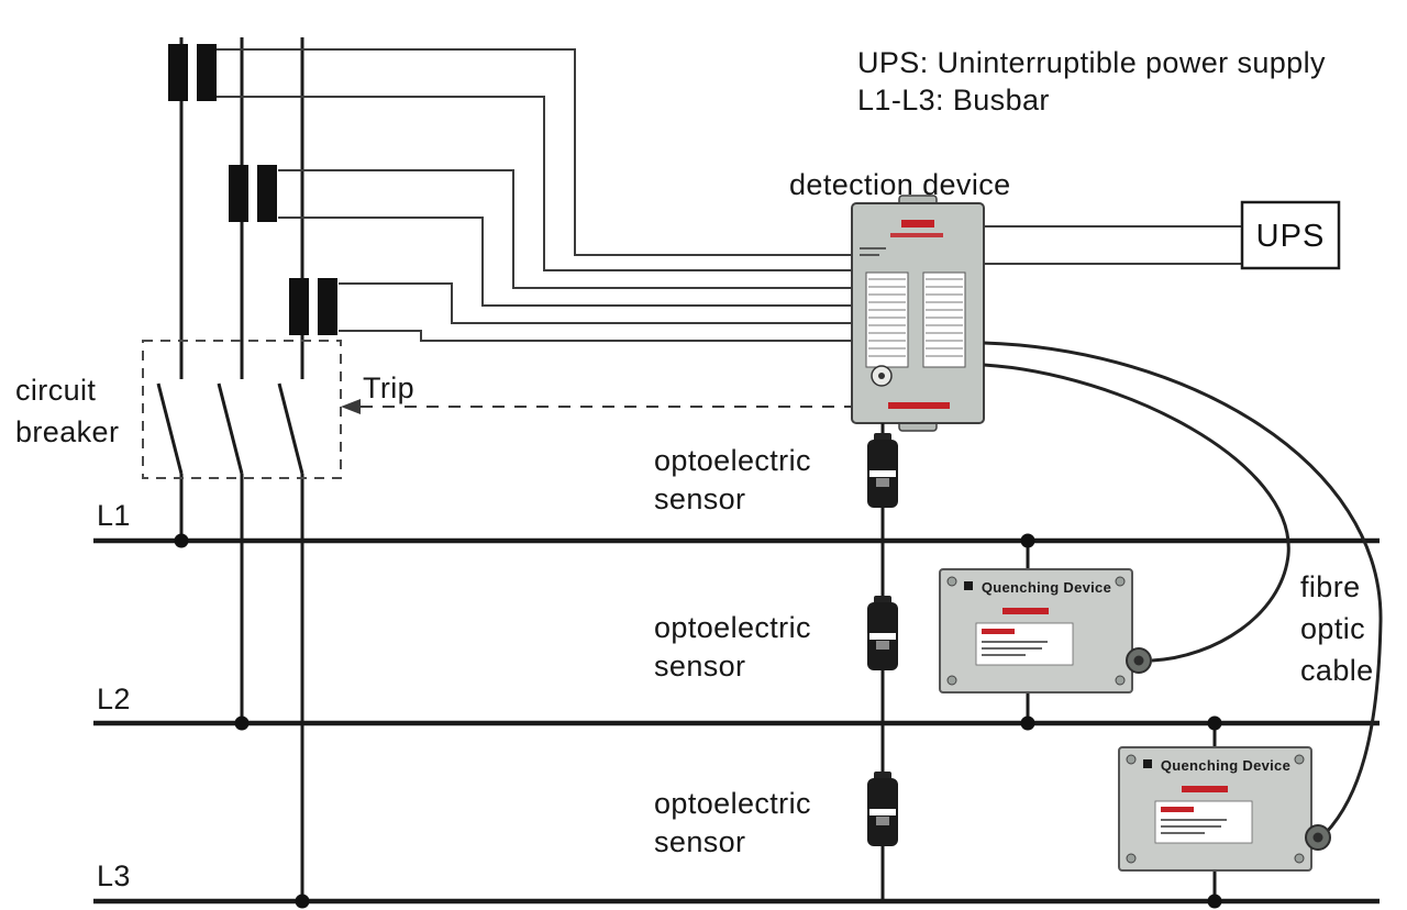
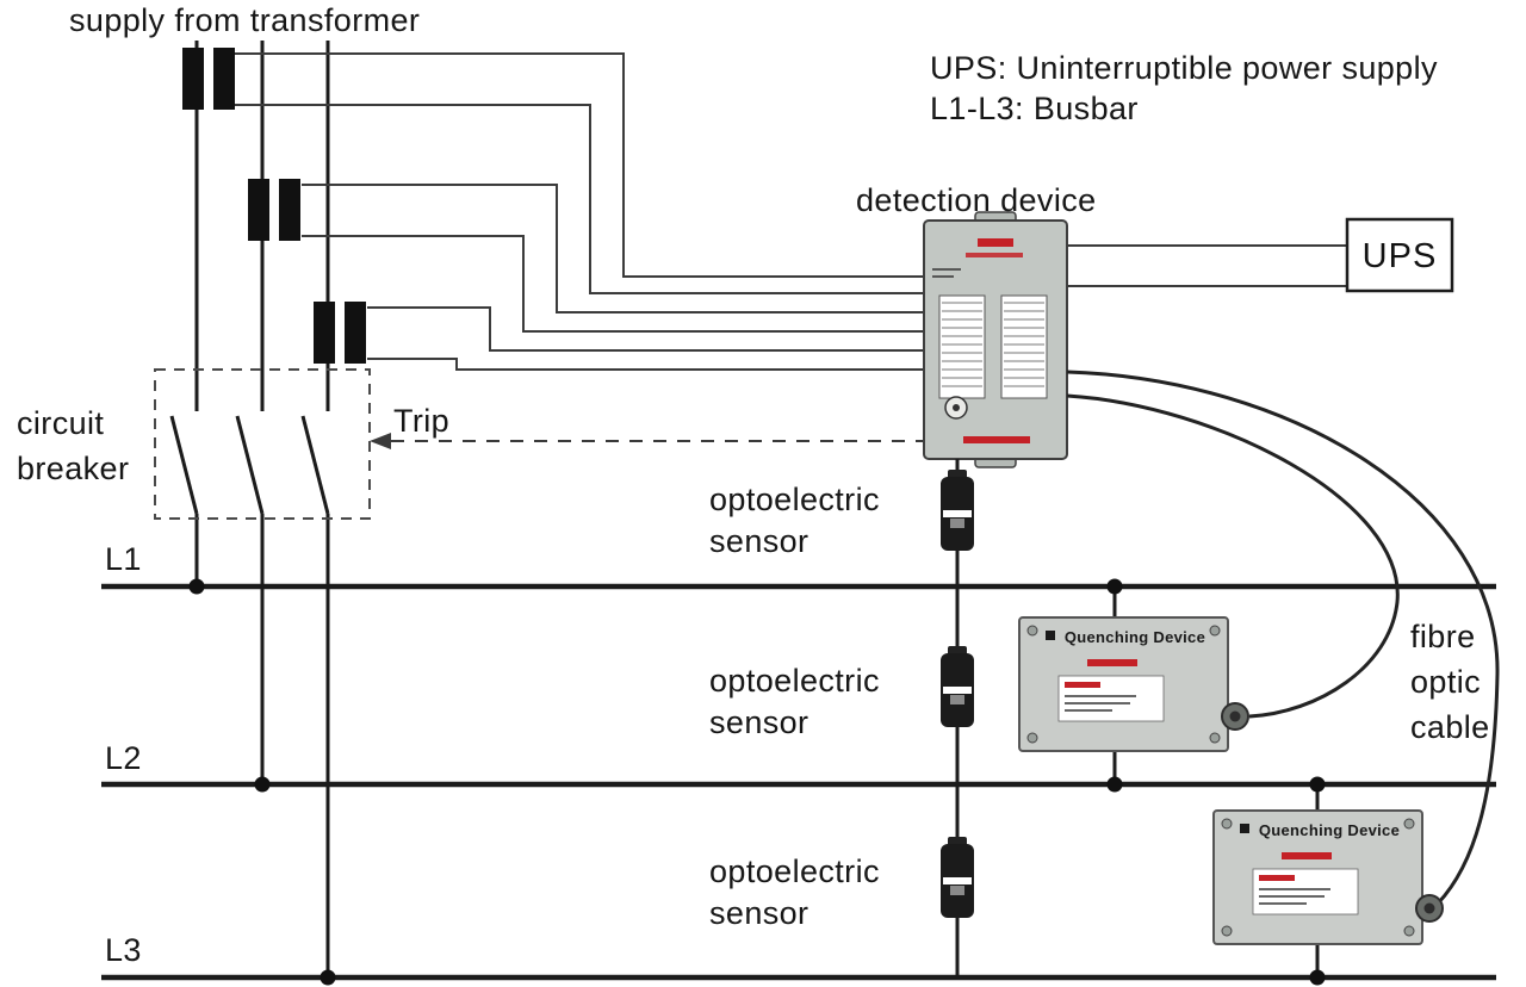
  UPS
  Quenching Device
  Quenching Device
+ supply from transformer
  UPS: Uninterruptible power supply
  L1-L3: Busbar
  detection device
  circuit
  breaker
  Trip
  L1
  L2
  L3
  optoelectric
  sensor
  optoelectric
  sensor
  optoelectric
  sensor
  fibre
  optic
  cable
